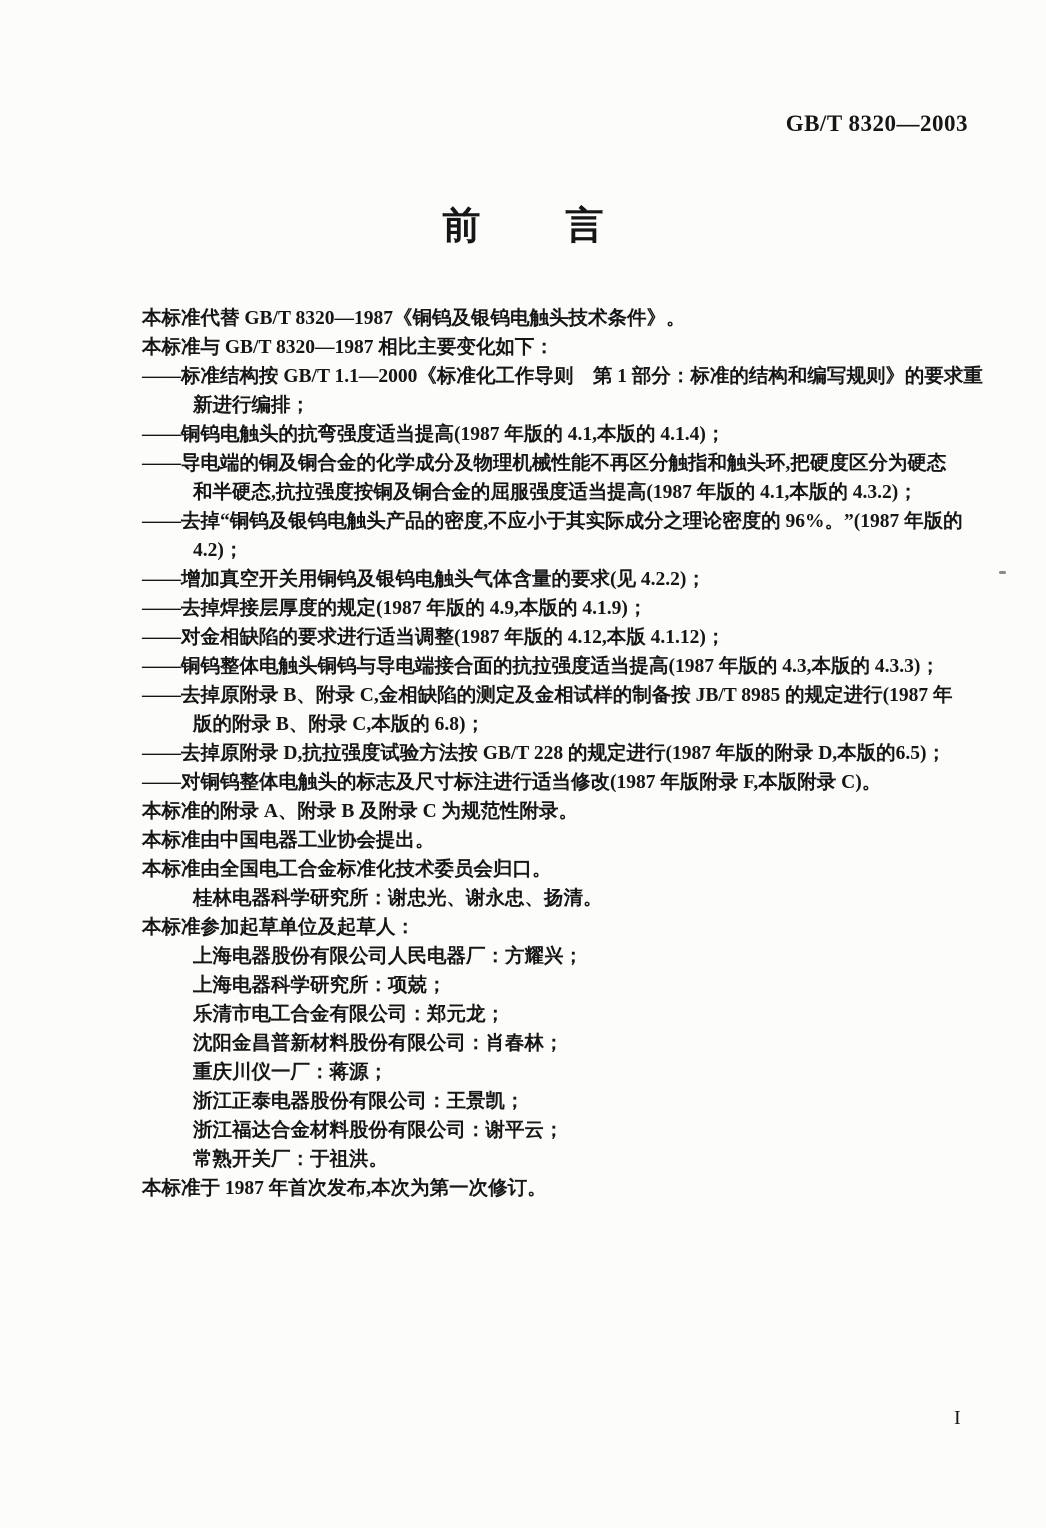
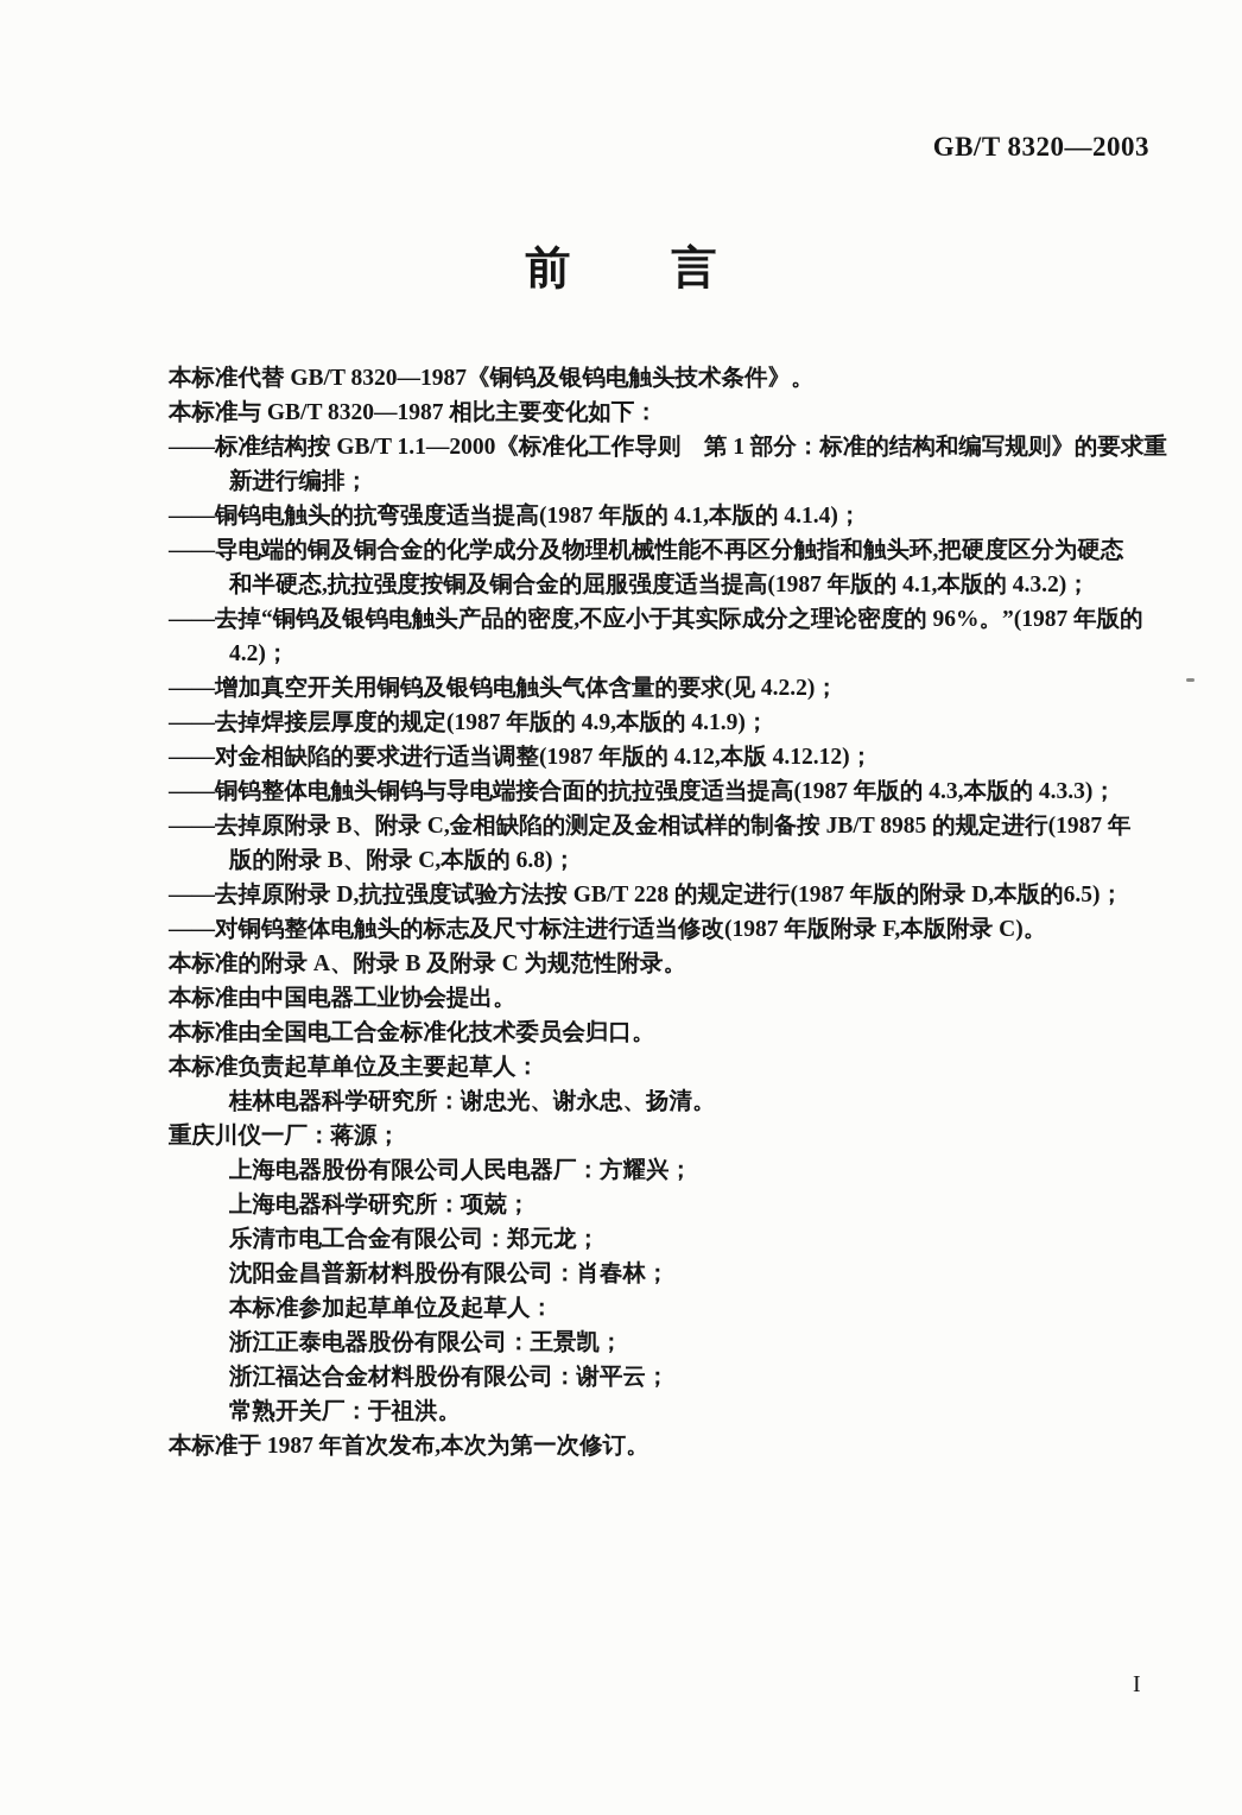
  GB/T 8320—2003
  前
  言
  本标准代替 GB/T 8320—1987《铜钨及银钨电触头技术条件》。
  本标准与 GB/T 8320—1987 相比主要变化如下：
  ——标准结构按 GB/T 1.1—2000《标准化工作导则 第 1 部分：标准的结构和编写规则》的要求重
  新进行编排；
  ——铜钨电触头的抗弯强度适当提高(1987 年版的 4.1,本版的 4.1.4)；
  ——导电端的铜及铜合金的化学成分及物理机械性能不再区分触指和触头环,把硬度区分为硬态
  和半硬态,抗拉强度按铜及铜合金的屈服强度适当提高(1987 年版的 4.1,本版的 4.3.2)；
  ——去掉“铜钨及银钨电触头产品的密度,不应小于其实际成分之理论密度的 96%。”(1987 年版的
  4.2)；
  ——增加真空开关用铜钨及银钨电触头气体含量的要求(见 4.2.2)；
  ——去掉焊接层厚度的规定(1987 年版的 4.9,本版的 4.1.9)；
- ——对金相缺陷的要求进行适当调整(1987 年版的 4.12,本版 4.1.12)；
+ ——对金相缺陷的要求进行适当调整(1987 年版的 4.12,本版 4.12.12)；
  ——铜钨整体电触头铜钨与导电端接合面的抗拉强度适当提高(1987 年版的 4.3,本版的 4.3.3)；
  ——去掉原附录 B、附录 C,金相缺陷的测定及金相试样的制备按 JB/T 8985 的规定进行(1987 年
  版的附录 B、附录 C,本版的 6.8)；
  ——去掉原附录 D,抗拉强度试验方法按 GB/T 228 的规定进行(1987 年版的附录 D,本版的6.5)；
  ——对铜钨整体电触头的标志及尺寸标注进行适当修改(1987 年版附录 F,本版附录 C)。
  本标准的附录 A、附录 B 及附录 C 为规范性附录。
  本标准由中国电器工业协会提出。
  本标准由全国电工合金标准化技术委员会归口。
+ 本标准负责起草单位及主要起草人：
  桂林电器科学研究所：谢忠光、谢永忠、扬清。
- 本标准参加起草单位及起草人：
+ 重庆川仪一厂：蒋源；
  上海电器股份有限公司人民电器厂：方耀兴；
  上海电器科学研究所：项兢；
  乐清市电工合金有限公司：郑元龙；
  沈阳金昌普新材料股份有限公司：肖春林；
- 重庆川仪一厂：蒋源；
+ 本标准参加起草单位及起草人：
  浙江正泰电器股份有限公司：王景凯；
  浙江福达合金材料股份有限公司：谢平云；
  常熟开关厂：于祖洪。
  本标准于 1987 年首次发布,本次为第一次修订。
  I
